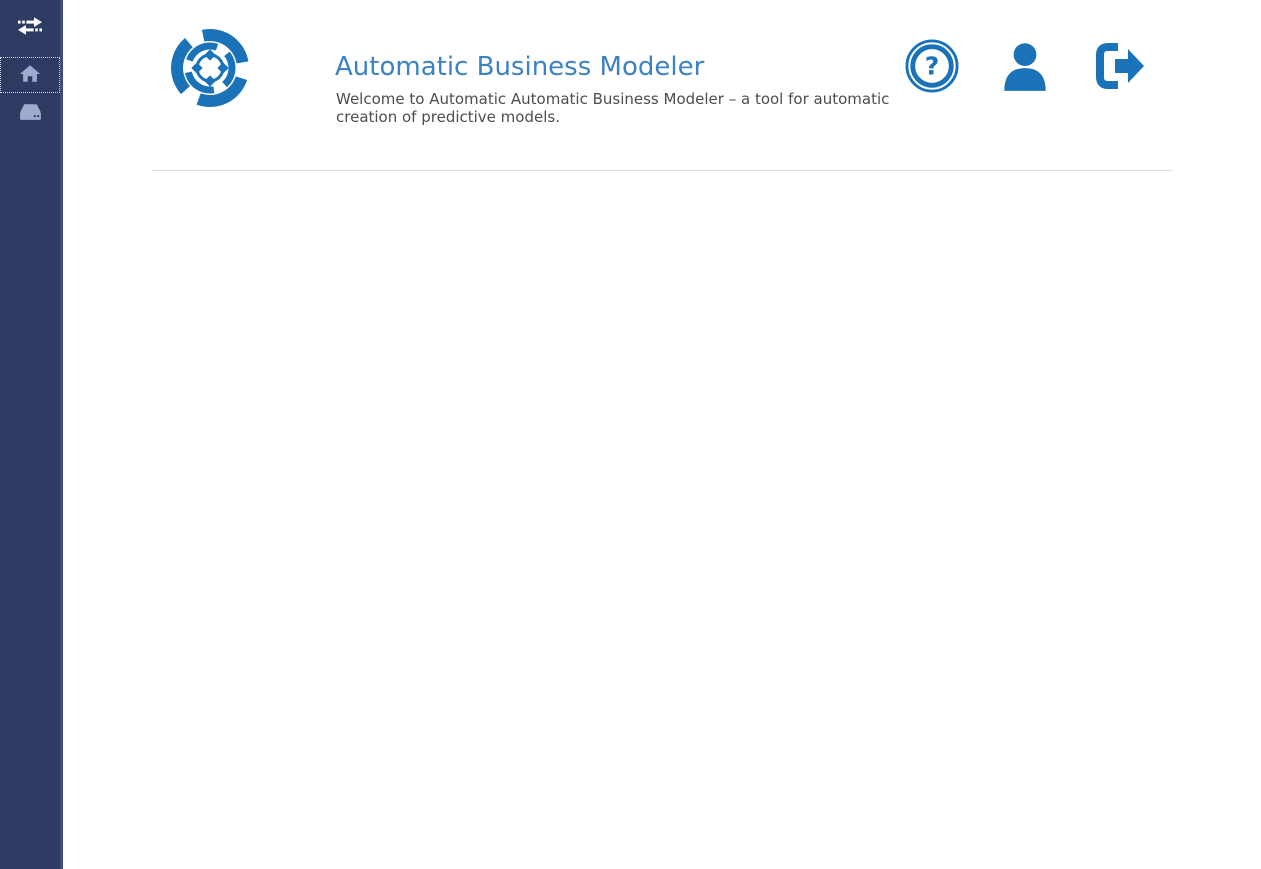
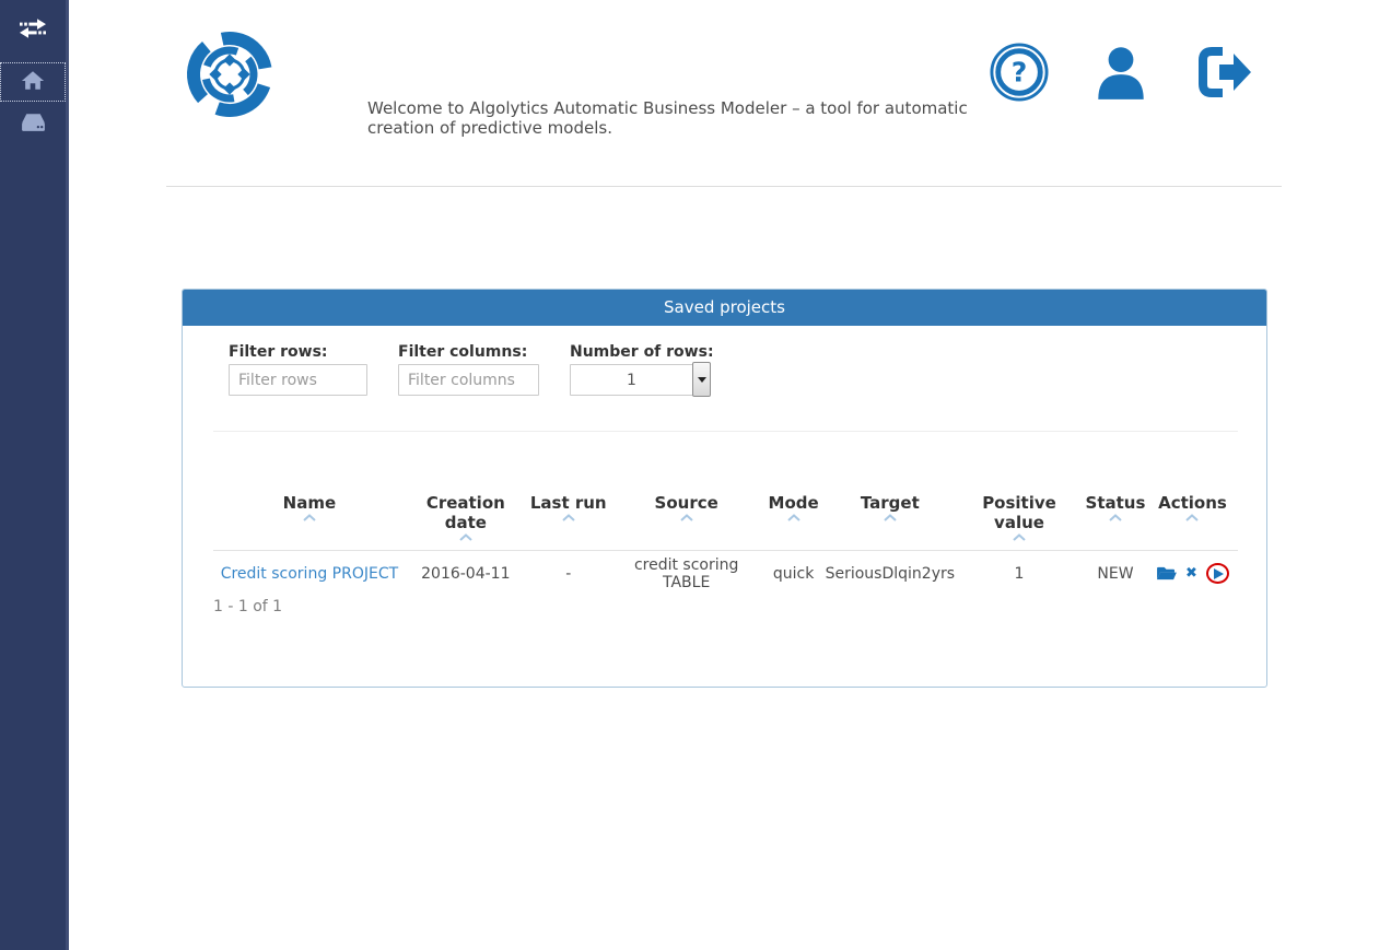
- Automatic Business Modeler
- Welcome to Automatic Automatic Business Modeler – a tool for automatic creation of predictive models.
+ Welcome to Algolytics Automatic Business Modeler – a tool for automatic creation of predictive models.
  ?
+ Saved projects
+ Filter rows:
+ Filter rows
+ Filter columns:
+ Filter columns
+ Number of rows:
+ 1
+ Name	Creation date	Last run	Source	Mode	Target	Positive value	Status	Actions
+ Credit scoring PROJECT	2016-04-11	-	credit scoring TABLE	quick	SeriousDlqin2yrs	1	NEW	✖
+ 1 - 1 of 1
